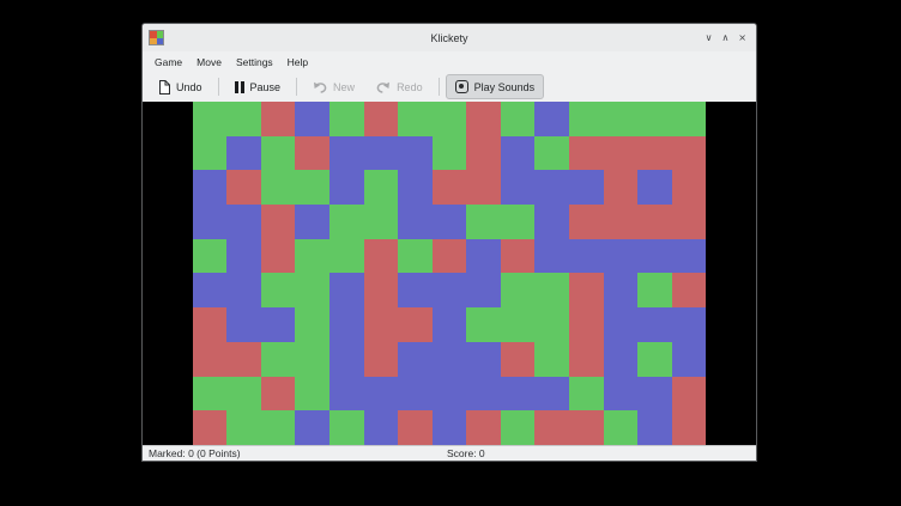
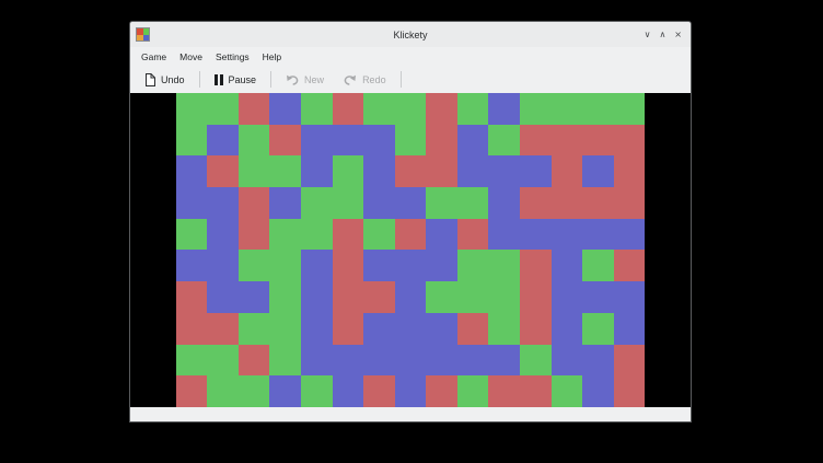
  Klickety
  ∨
  ∧
  ×
  Game
  Move
  Settings
  Help
  Undo
  Pause
  New
  Redo
- Play Sounds
- Marked: 0 (0 Points)
- Score: 0
